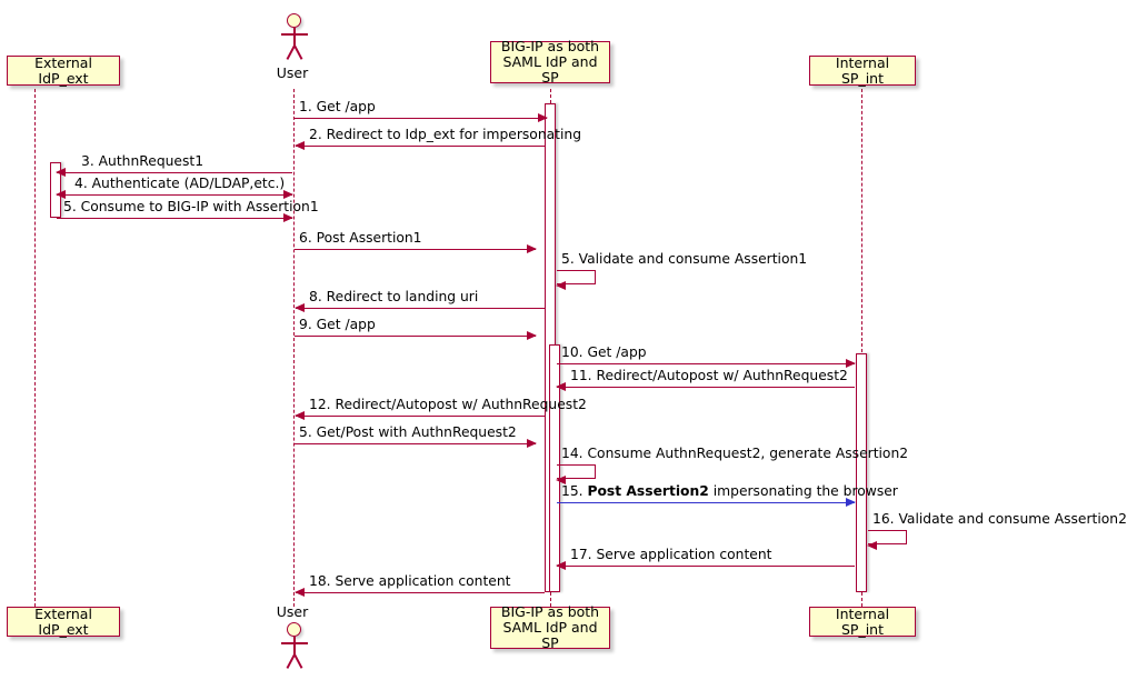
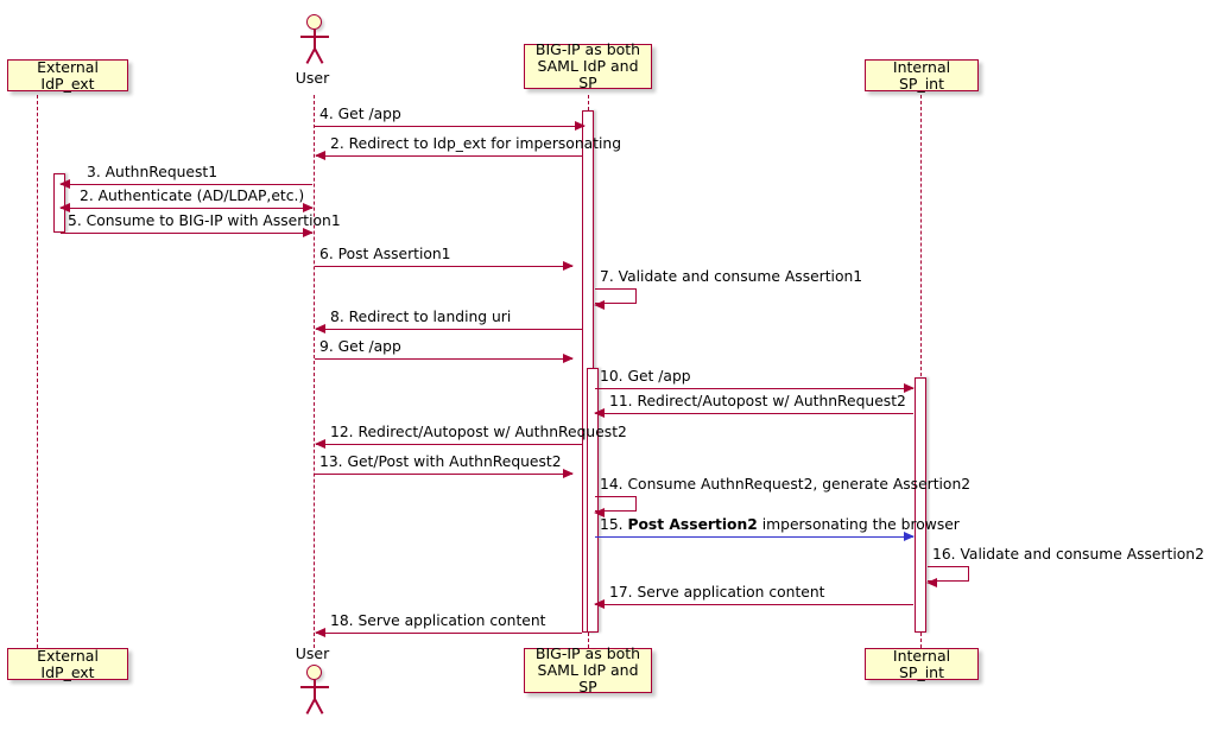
  External IdP_ext
  User
  BIG-IP as both
  SAML IdP and SP
  Internal SP_int
- 1. Get /app
+ 4. Get /app
  2. Redirect to Idp_ext for impersonating
  3. AuthnRequest1
- 4. Authenticate (AD/LDAP,etc.)
+ 2. Authenticate (AD/LDAP,etc.)
  5. Consume to BIG-IP with Assertion1
  6. Post Assertion1
- 5. Validate and consume Assertion1
+ 7. Validate and consume Assertion1
  8. Redirect to landing uri
  9. Get /app
  10. Get /app
  11. Redirect/Autopost w/ AuthnRequest2
  12. Redirect/Autopost w/ AuthnRequest2
- 5. Get/Post with AuthnRequest2
+ 13. Get/Post with AuthnRequest2
  14. Consume AuthnRequest2, generate Assertion2
  15. Post Assertion2 impersonating the browser
  16. Validate and consume Assertion2
  17. Serve application content
  18. Serve application content
  External IdP_ext
  User
  BIG-IP as both
  SAML IdP and SP
  Internal SP_int
